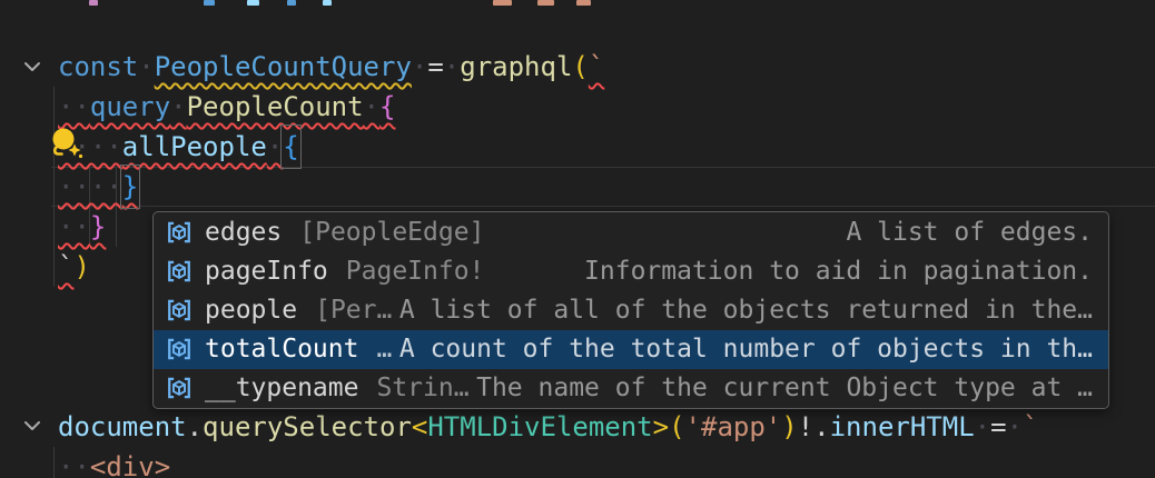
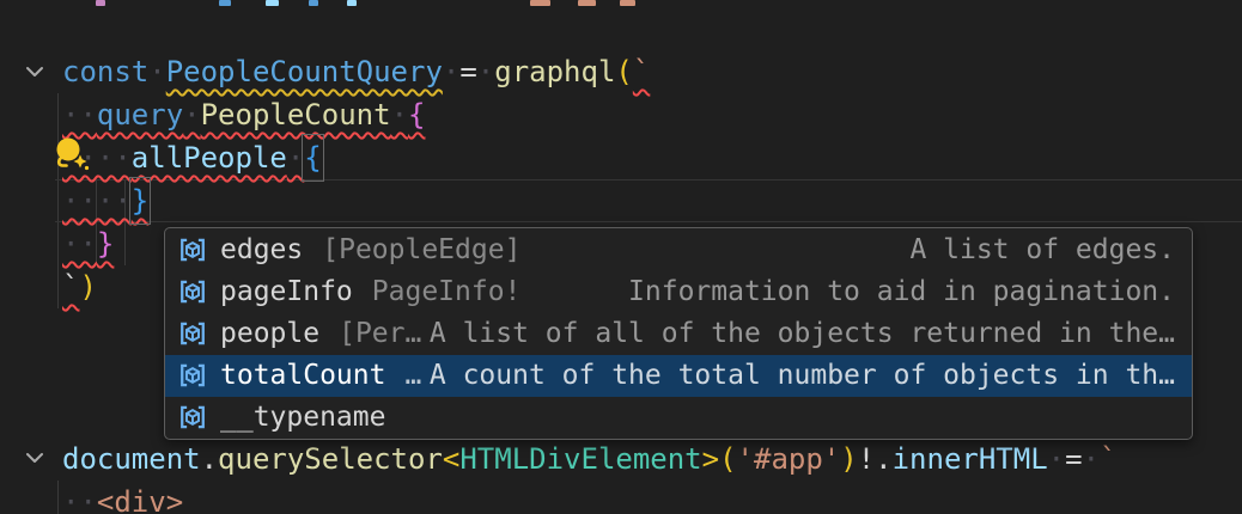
  const·PeopleCountQuery·=·graphql(`
  ··query·PeopleCount·{
  ···allPeople·{
  ····}
  ··}
  `)
  document.querySelector<HTMLDivElement>('#app')!.innerHTML·=·`
  ··<div>
  edges
  [PeopleEdge]
  A list of edges.
  pageInfo
  PageInfo!
  Information to aid in pagination.
  people
  [Per…
  A list of all of the objects returned in the…
  totalCount
  …
  A count of the total number of objects in th…
  __typename
- Strin…
- The name of the current Object type at …
